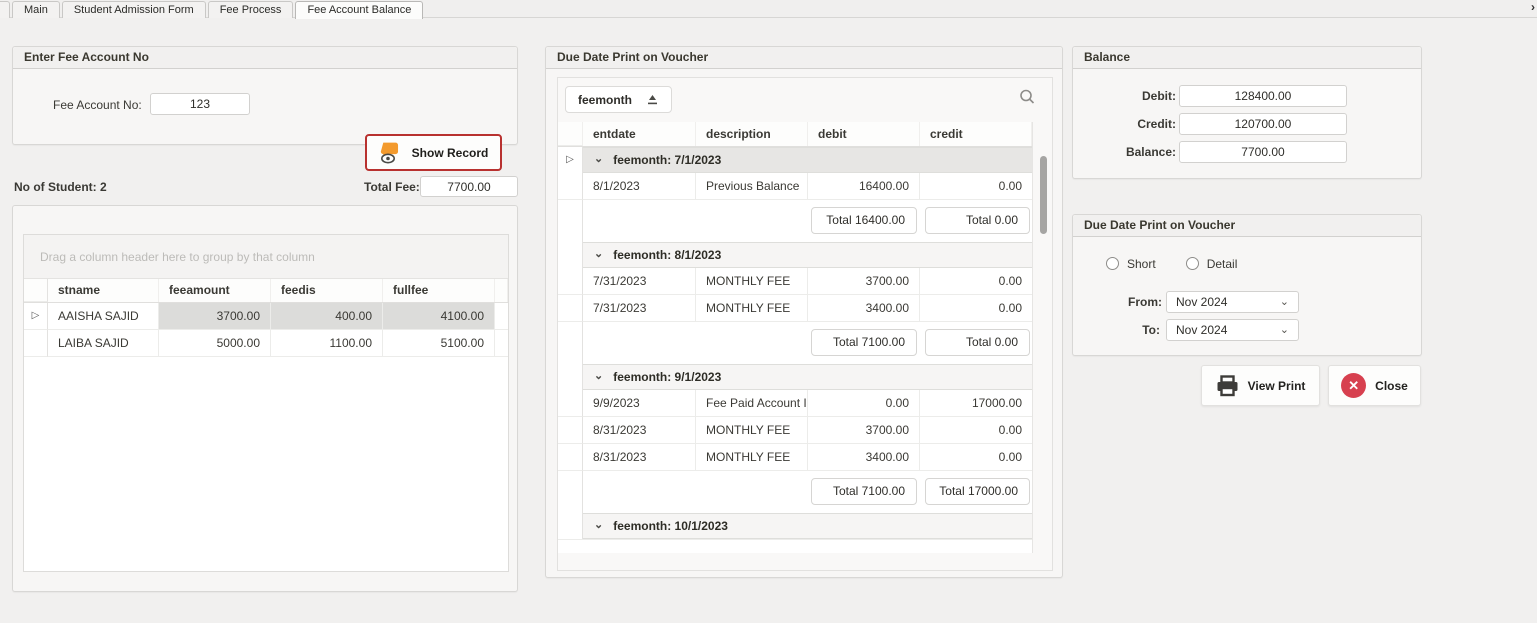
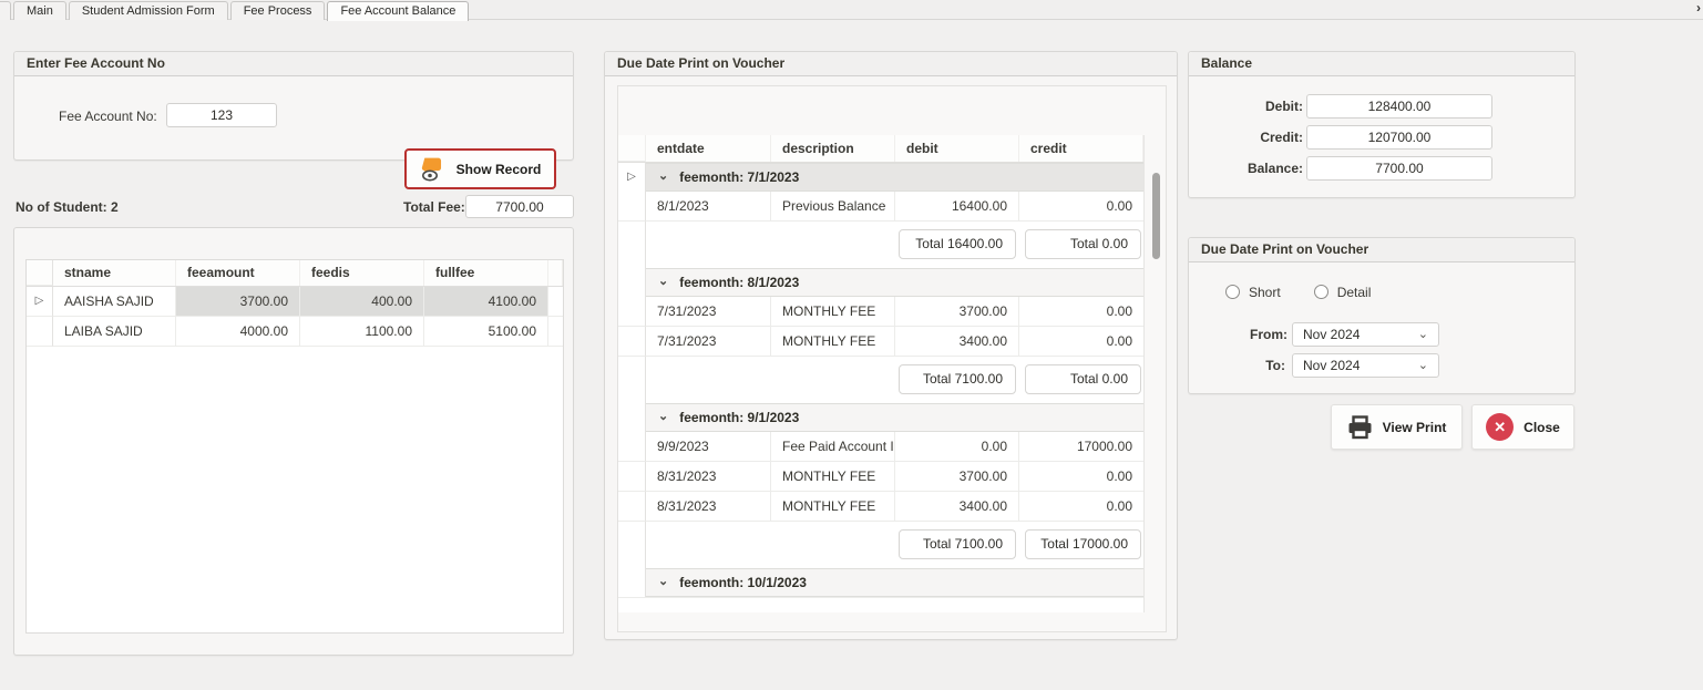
  Main
  Student Admission Form
  Fee Process
  Fee Account Balance
  ›
  Enter Fee Account No
  Fee Account No:
  123
  Show Record
  No of Student: 2
  Total Fee:
  7700.00
- Drag a column header here to group by that column
  stname
  feeamount
  feedis
  fullfee
  ▷
  AAISHA SAJID
  3700.00
  400.00
  4100.00
  LAIBA SAJID
- 5000.00
+ 4000.00
  1100.00
  5100.00
  Due Date Print on Voucher
- feemonth
  entdate
  description
  debit
  credit
  ▷
  ⌄
  feemonth: 7/1/2023
  8/1/2023
  Previous Balance
  16400.00
  0.00
  Total 16400.00
  Total 0.00
  ⌄
  feemonth: 8/1/2023
  7/31/2023
  MONTHLY FEE
  3700.00
  0.00
  7/31/2023
  MONTHLY FEE
  3400.00
  0.00
  Total 7100.00
  Total 0.00
  ⌄
  feemonth: 9/1/2023
  9/9/2023
  Fee Paid Account I
  0.00
  17000.00
  8/31/2023
  MONTHLY FEE
  3700.00
  0.00
  8/31/2023
  MONTHLY FEE
  3400.00
  0.00
  Total 7100.00
  Total 17000.00
  ⌄
  feemonth: 10/1/2023
  Balance
  Debit:
  128400.00
  Credit:
  120700.00
  Balance:
  7700.00
  Due Date Print on Voucher
  Short
  Detail
  From:
  Nov 2024
  ⌄
  To:
  Nov 2024
  ⌄
  View Print
  ✕
  Close
